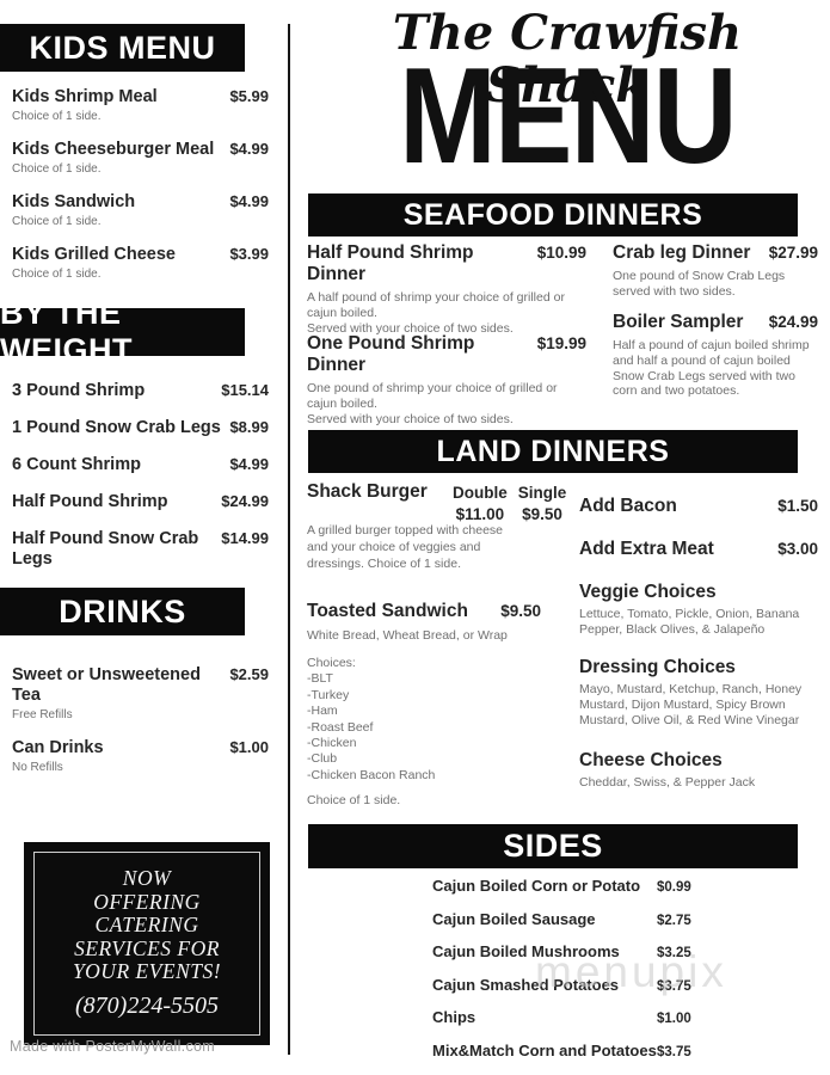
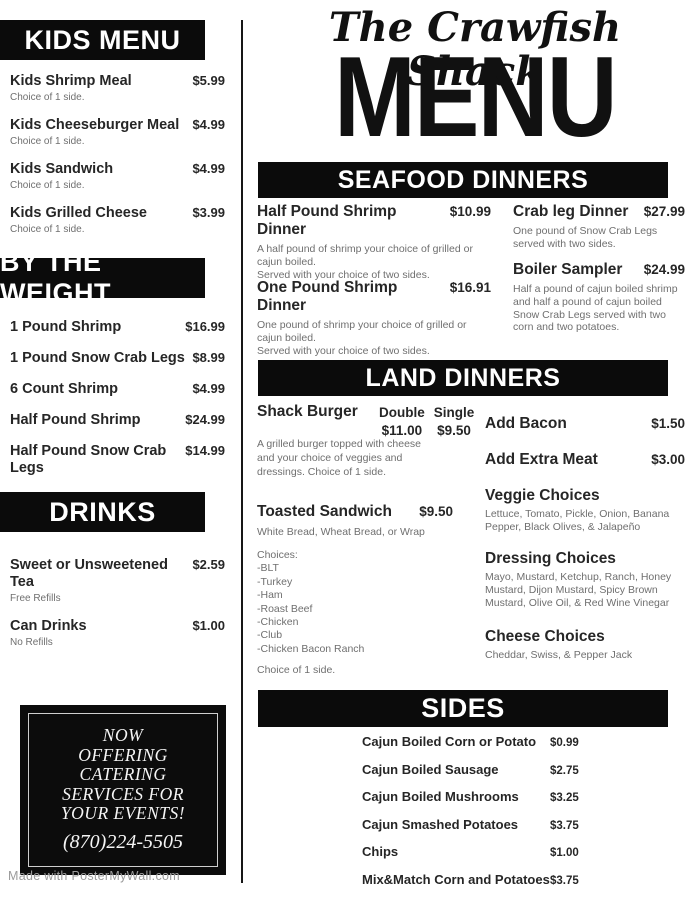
  KIDS MENU
  Kids Shrimp Meal
  $5.99
  Choice of 1 side.
  Kids Cheeseburger Meal
  $4.99
  Choice of 1 side.
  Kids Sandwich
  $4.99
  Choice of 1 side.
  Kids Grilled Cheese
  $3.99
  Choice of 1 side.
  BY THE WEIGHT
- 3 Pound Shrimp
+ 1 Pound Shrimp
- $15.14
+ $16.99
  1 Pound Snow Crab Legs
  $8.99
  6 Count Shrimp
  $4.99
  Half Pound Shrimp
  $24.99
  Half Pound Snow Crab Legs
  $14.99
  DRINKS
  Sweet or Unsweetened Tea
  $2.59
  Free Refills
  Can Drinks
  $1.00
  No Refills
  NOW
  OFFERING
  CATERING
  SERVICES FOR
  YOUR EVENTS!
  (870)224-5505
  Made with PosterMyWall.com
  The Crawfish Shack
  MENU
  SEAFOOD DINNERS
  Half Pound Shrimp Dinner
  $10.99
  A half pound of shrimp your choice of grilled or cajun boiled.
  Served with your choice of two sides.
  One Pound Shrimp Dinner
- $19.99
+ $16.91
  One pound of shrimp your choice of grilled or cajun boiled.
  Served with your choice of two sides.
  Crab leg Dinner
  $27.99
  One pound of Snow Crab Legs served with two sides.
  Boiler Sampler
  $24.99
  Half a pound of cajun boiled shrimp and half a pound of cajun boiled Snow Crab Legs served with two corn and two potatoes.
  LAND DINNERS
  Shack Burger
  Double
  $11.00
  Single
  $9.50
  A grilled burger topped with cheese and your choice of veggies and dressings. Choice of 1 side.
  Toasted Sandwich
  $9.50
  White Bread, Wheat Bread, or Wrap
  Choices:
  -BLT
  -Turkey
  -Ham
  -Roast Beef
  -Chicken
  -Club
  -Chicken Bacon Ranch
  Choice of 1 side.
  Add Bacon
  $1.50
  Add Extra Meat
  $3.00
  Veggie Choices
  Lettuce, Tomato, Pickle, Onion, Banana Pepper, Black Olives, & Jalapeño
  Dressing Choices
  Mayo, Mustard, Ketchup, Ranch, Honey Mustard, Dijon Mustard, Spicy Brown Mustard, Olive Oil, & Red Wine Vinegar
  Cheese Choices
  Cheddar, Swiss, & Pepper Jack
  SIDES
  Cajun Boiled Corn or Potato
  $0.99
  Cajun Boiled Sausage
  $2.75
  Cajun Boiled Mushrooms
  $3.25
  Cajun Smashed Potatoes
  $3.75
  Chips
  $1.00
  Mix&Match Corn and Potatoes
  $3.75
- menupix
